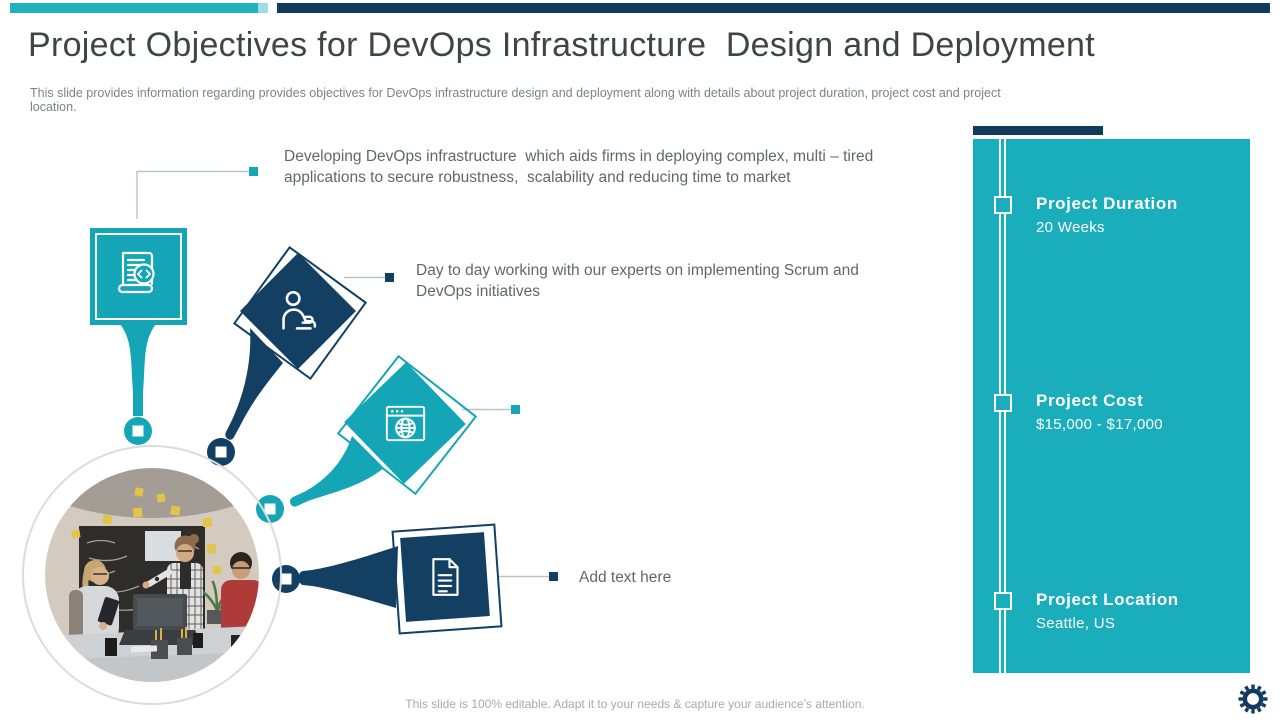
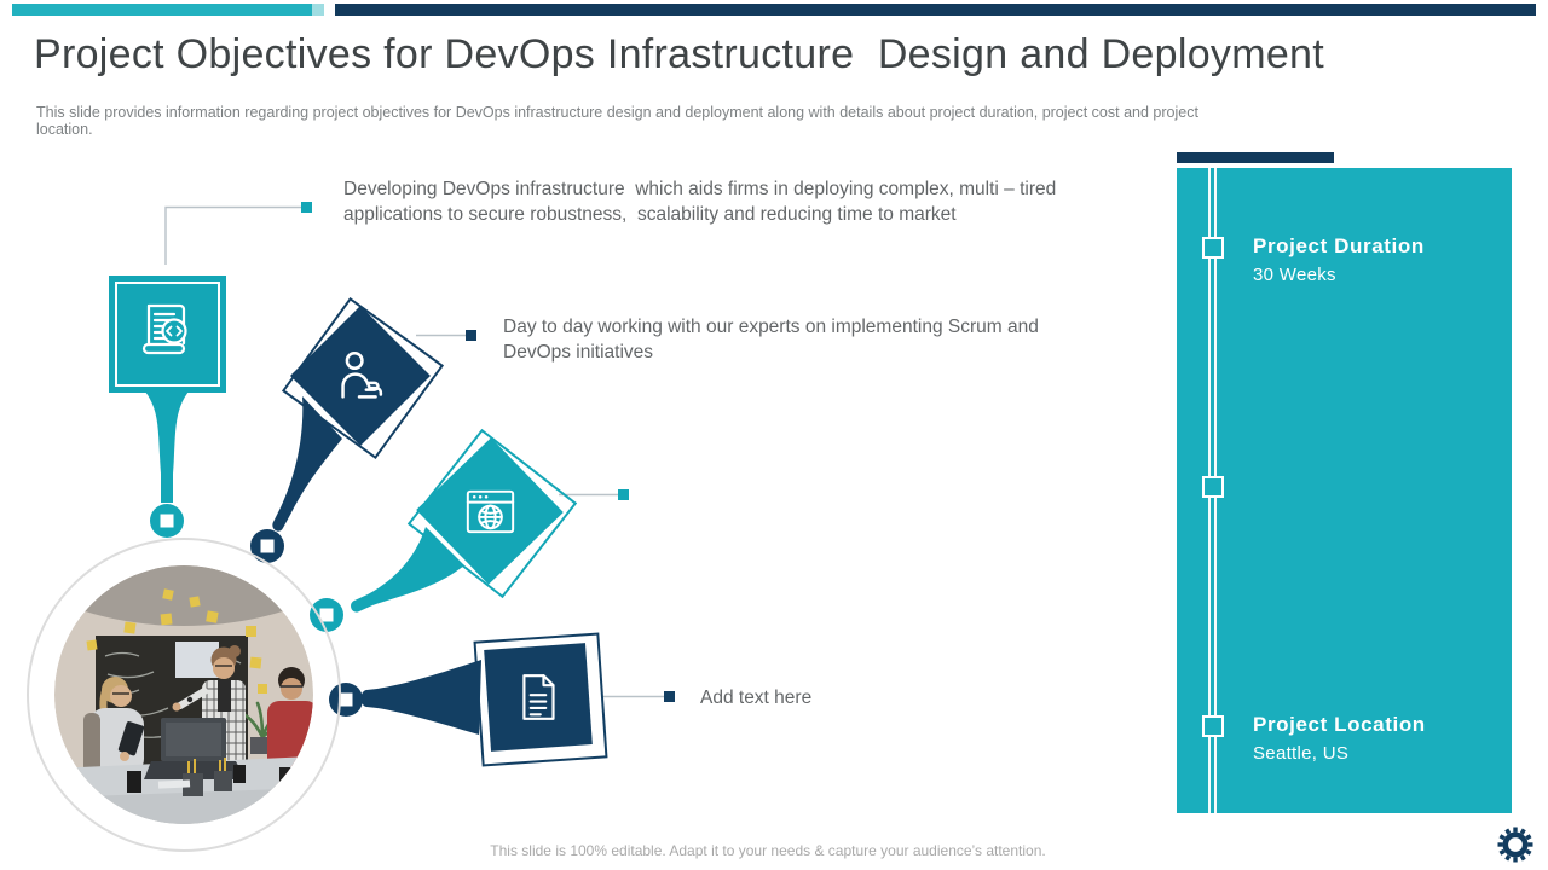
  Project Objectives for DevOps Infrastructure Design and Deployment
- This slide provides information regarding provides objectives for DevOps infrastructure design and deployment along with details about project duration, project cost and project location.
+ This slide provides information regarding project objectives for DevOps infrastructure design and deployment along with details about project duration, project cost and project location.
  Developing DevOps infrastructure which aids firms in deploying complex, multi – tired applications to secure robustness, scalability and reducing time to market
  Day to day working with our experts on implementing Scrum and DevOps initiatives
  Add text here
  Project Duration
- 20 Weeks
+ 30 Weeks
- Project Cost
- $15,000 - $17,000
  Project Location
  Seattle, US
  This slide is 100% editable. Adapt it to your needs & capture your audience’s attention.
